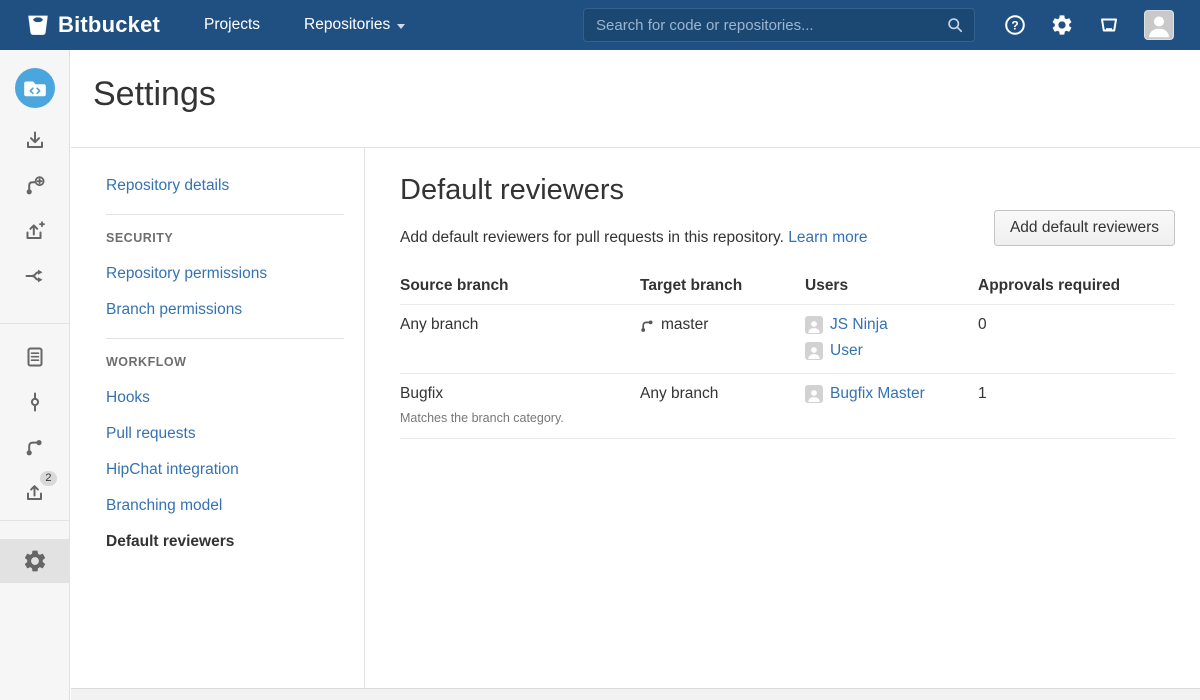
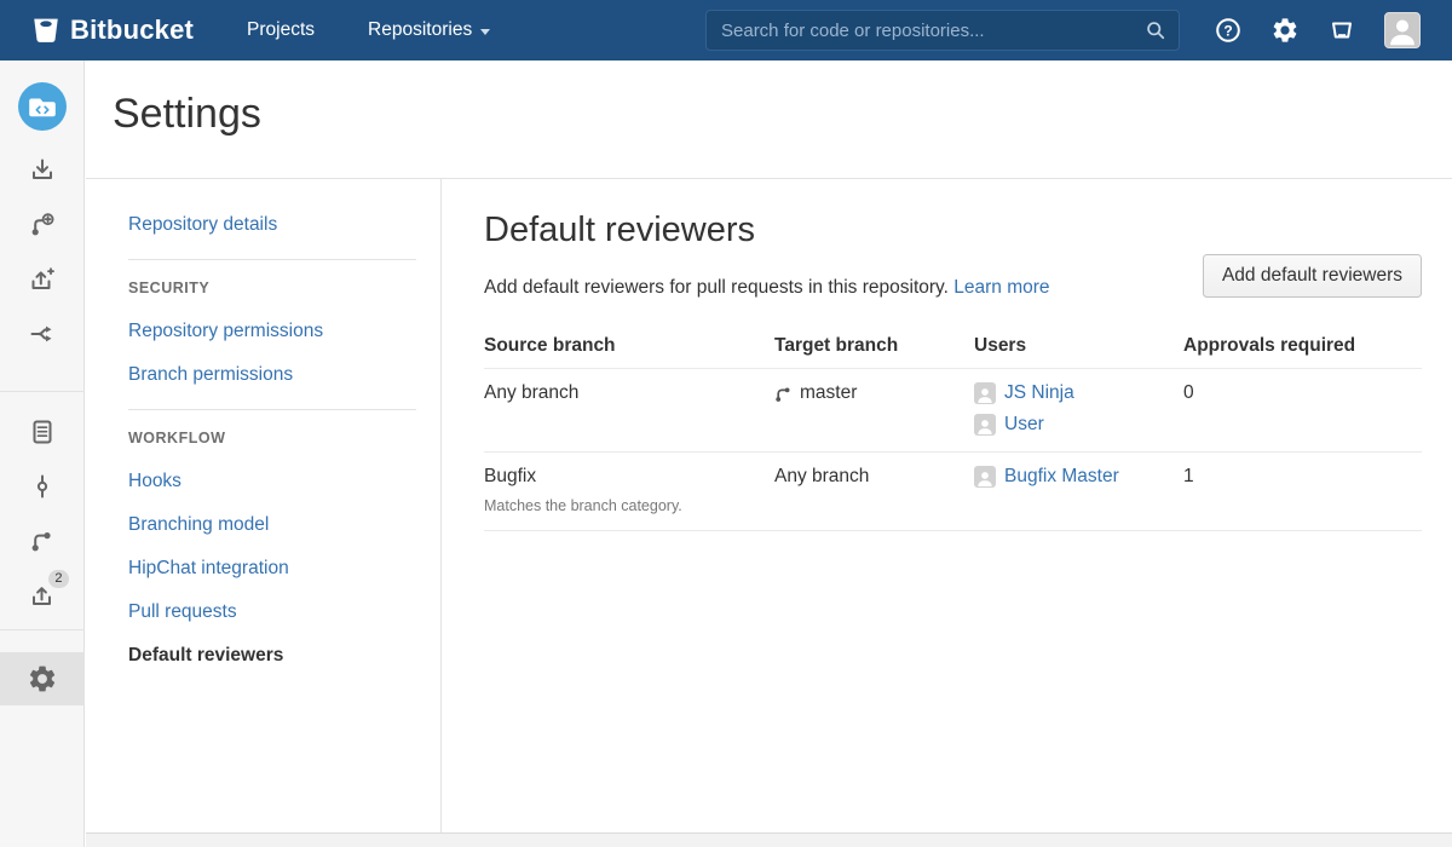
  Bitbucket
  Projects
  Repositories
  Search for code or repositories...
  ?
  2
  Settings
  Repository details
  SECURITY
  Repository permissions
  Branch permissions
  WORKFLOW
  Hooks
- Pull requests
+ Branching model
  HipChat integration
- Branching model
+ Pull requests
  Default reviewers
  Default reviewers
  Add default reviewers for pull requests in this repository. Learn more
  Add default reviewers
  Source branch	Target branch	Users	Approvals required
  Any branch	master	JS Ninja User	0
  Bugfix Matches the branch category.	Any branch	Bugfix Master	1
